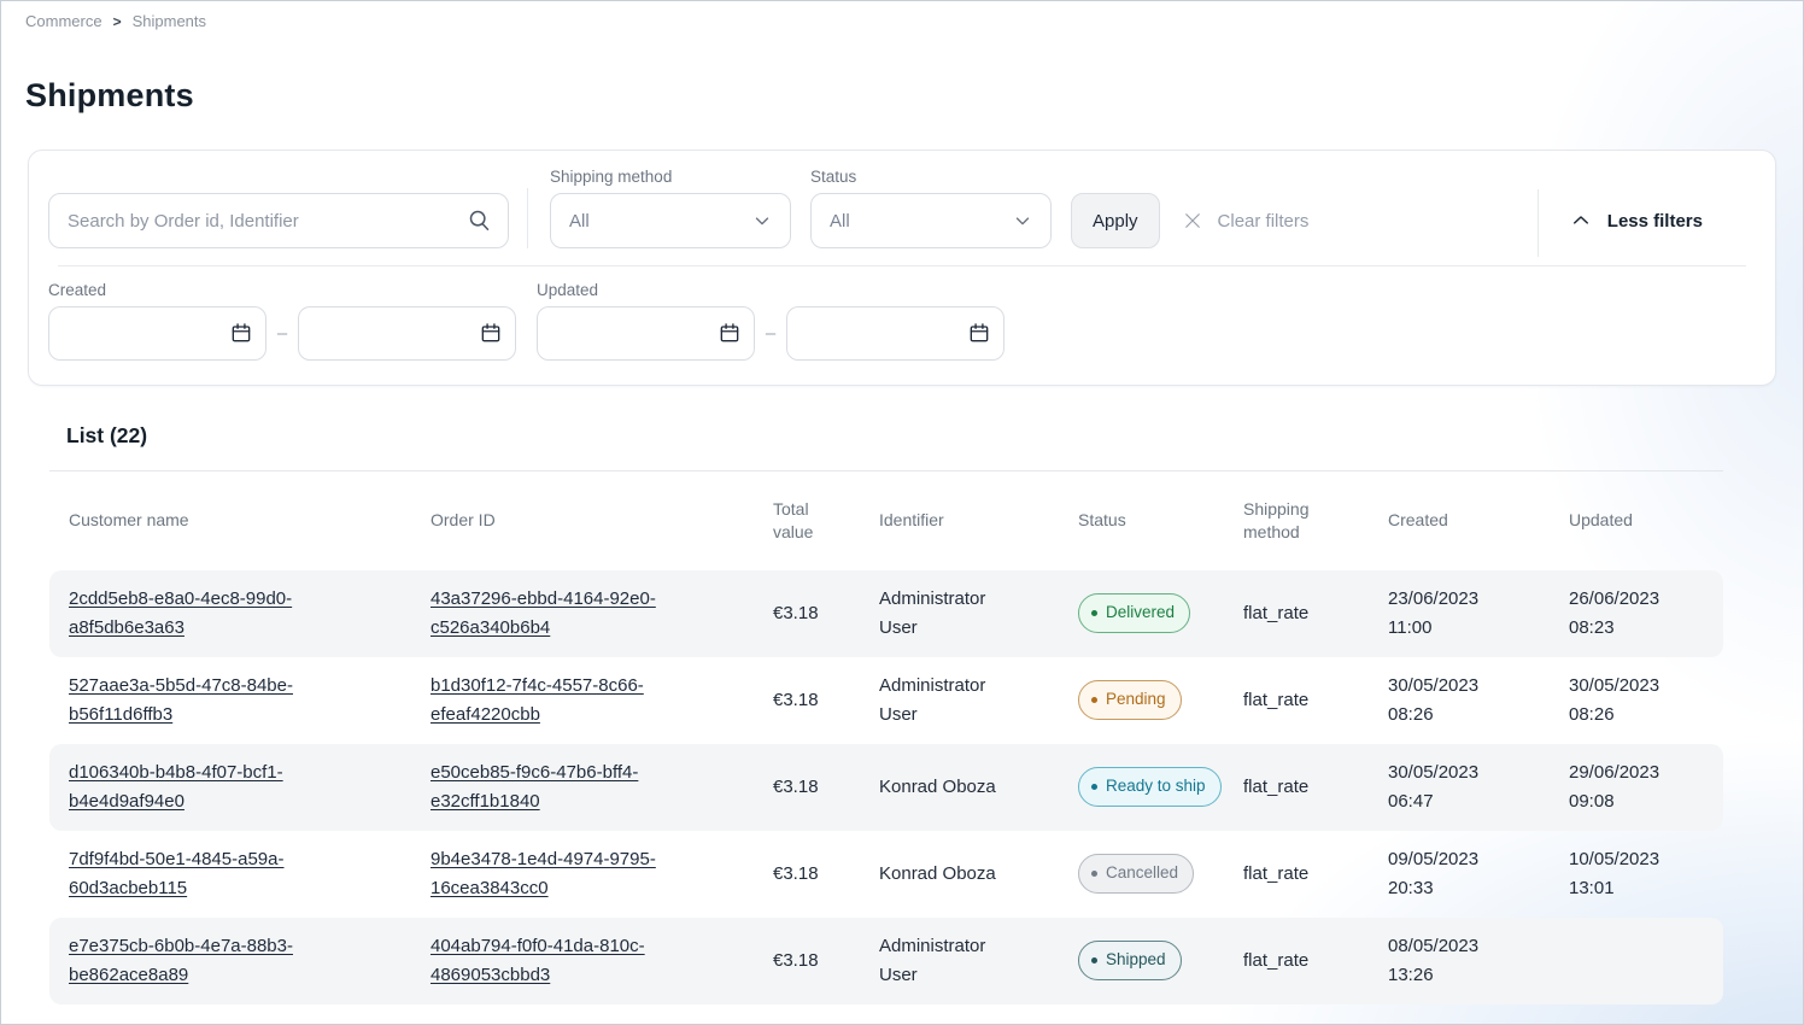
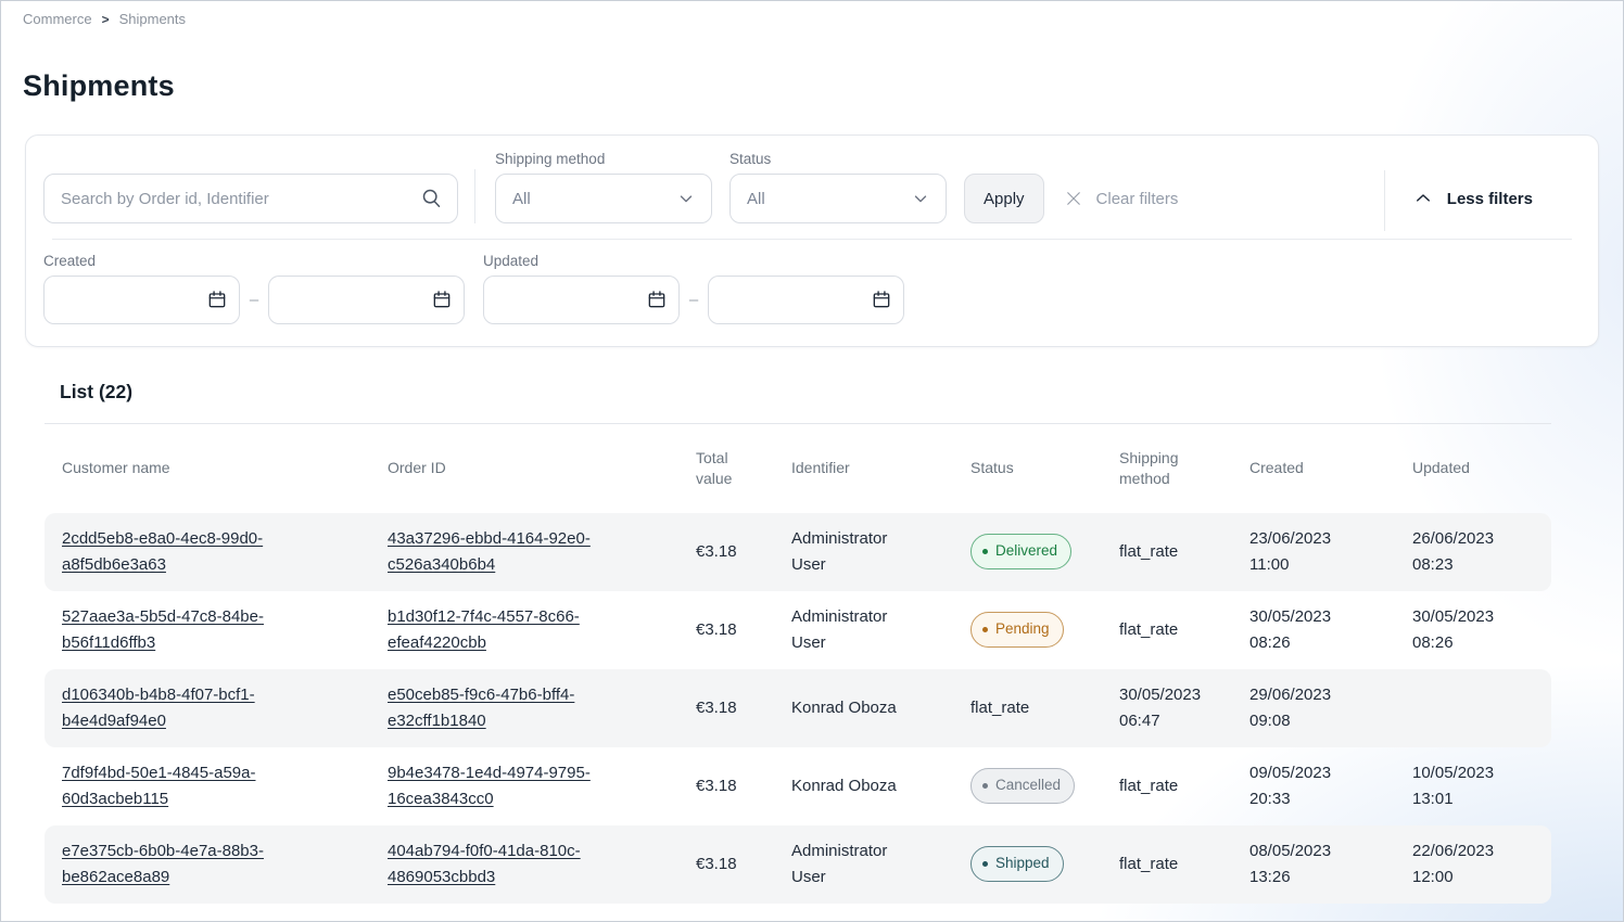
  Commerce
  >
  Shipments
  Shipments
  Search by Order id, Identifier
  Shipping method
  All
  Status
  All
  Apply
  Clear filters
  Less filters
  Created
  –
  Updated
  –
  List (22)
  Customer name
  Order ID
  Total value
  Identifier
  Status
  Shipping method
  Created
  Updated
  2cdd5eb8-e8a0-4ec8-99d0-a8f5db6e3a63
  43a37296-ebbd-4164-92e0-c526a340b6b4
  €3.18
  Administrator User
  Delivered
  flat_rate
  23/06/2023 11:00
  26/06/2023 08:23
  527aae3a-5b5d-47c8-84be-b56f11d6ffb3
  b1d30f12-7f4c-4557-8c66-efeaf4220cbb
  €3.18
  Administrator User
  Pending
  flat_rate
  30/05/2023 08:26
  30/05/2023 08:26
  d106340b-b4b8-4f07-bcf1-b4e4d9af94e0
  e50ceb85-f9c6-47b6-bff4-e32cff1b1840
  €3.18
  Konrad Oboza
- Ready to ship
  flat_rate
  30/05/2023 06:47
  29/06/2023 09:08
  7df9f4bd-50e1-4845-a59a-60d3acbeb115
  9b4e3478-1e4d-4974-9795-16cea3843cc0
  €3.18
  Konrad Oboza
  Cancelled
  flat_rate
  09/05/2023 20:33
  10/05/2023 13:01
  e7e375cb-6b0b-4e7a-88b3-be862ace8a89
  404ab794-f0f0-41da-810c-4869053cbbd3
  €3.18
  Administrator User
  Shipped
  flat_rate
  08/05/2023 13:26
+ 22/06/2023 12:00
